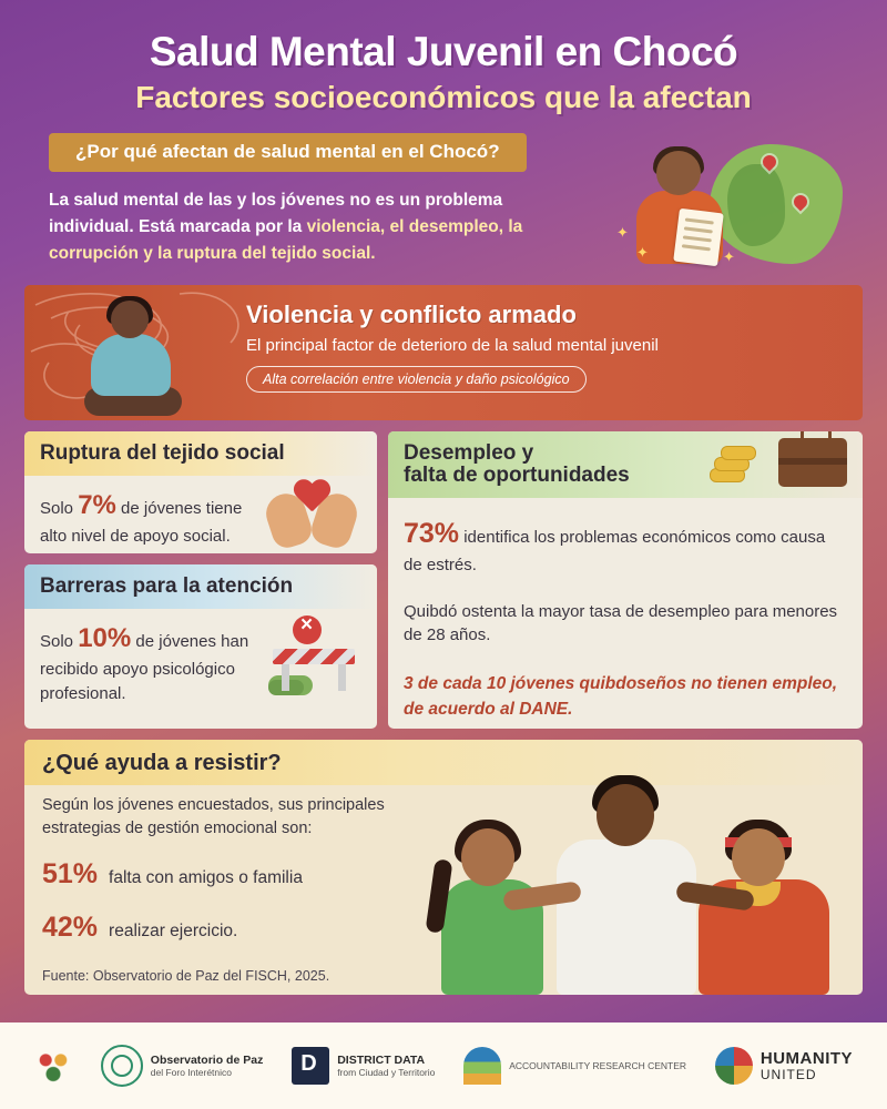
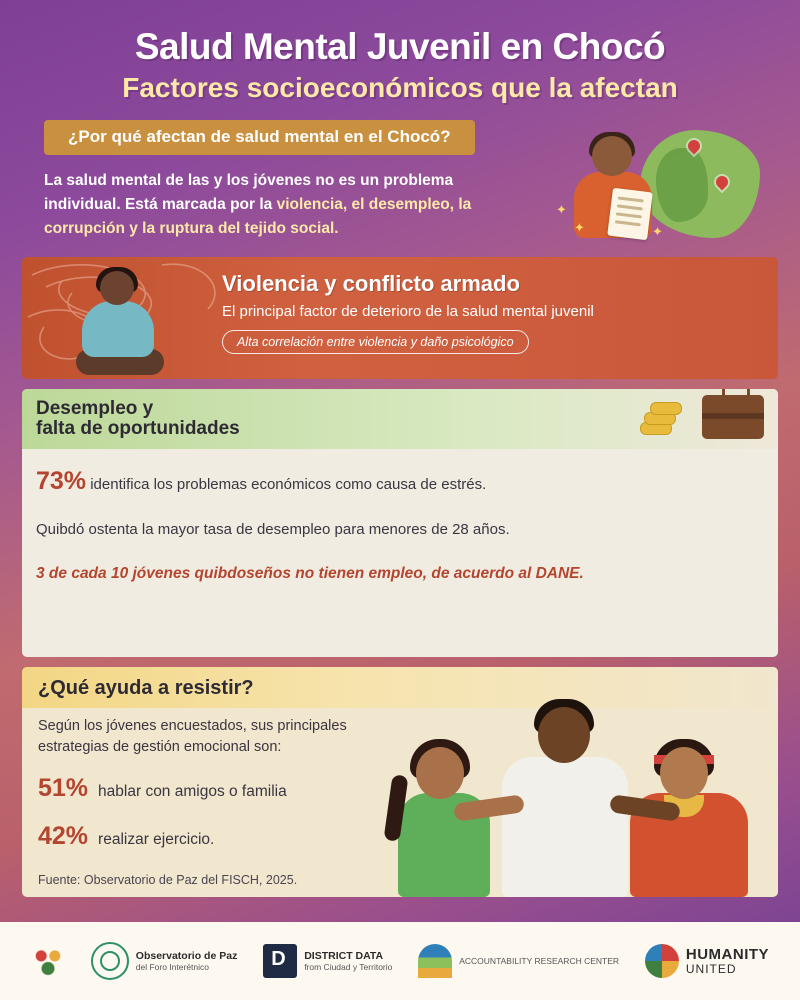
  Salud Mental Juvenil en Chocó
  Factores socioeconómicos que la afectan
  ¿Por qué afectan de salud mental en el Chocó?
  La salud mental de las y los jóvenes no es un problema individual. Está marcada por la violencia, el desempleo, la corrupción y la ruptura del tejido social.
  ✦
  ✦
  ✦
  Violencia y conflicto armado
  El principal factor de deterioro de la salud mental juvenil
  Alta correlación entre violencia y daño psicológico
- Ruptura del tejido social
- Solo 7% de jóvenes tiene alto nivel de apoyo social.
- Barreras para la atención
- Solo 10% de jóvenes han recibido apoyo psicológico profesional.
  Desempleo y
  falta de oportunidades
  73% identifica los problemas económicos como causa de estrés.
  Quibdó ostenta la mayor tasa de desempleo para menores de 28 años.
  3 de cada 10 jóvenes quibdoseños no tienen empleo, de acuerdo al DANE.
  ¿Qué ayuda a resistir?
  Según los jóvenes encuestados, sus principales estrategias de gestión emocional son:
  51%
- falta con amigos o familia
+ hablar con amigos o familia
  42%
  realizar ejercicio.
  Fuente: Observatorio de Paz del FISCH, 2025.
  Observatorio de Paz
  del Foro Interétnico
  DISTRICT DATA
  from Ciudad y Territorio
  ACCOUNTABILITY RESEARCH CENTER
  HUMANITY
  UNITED
